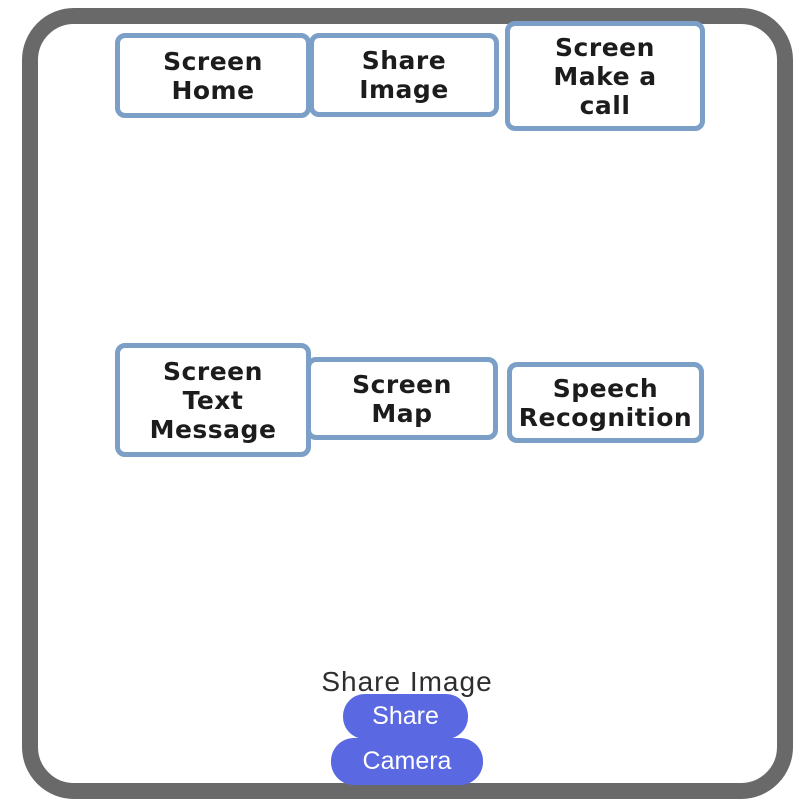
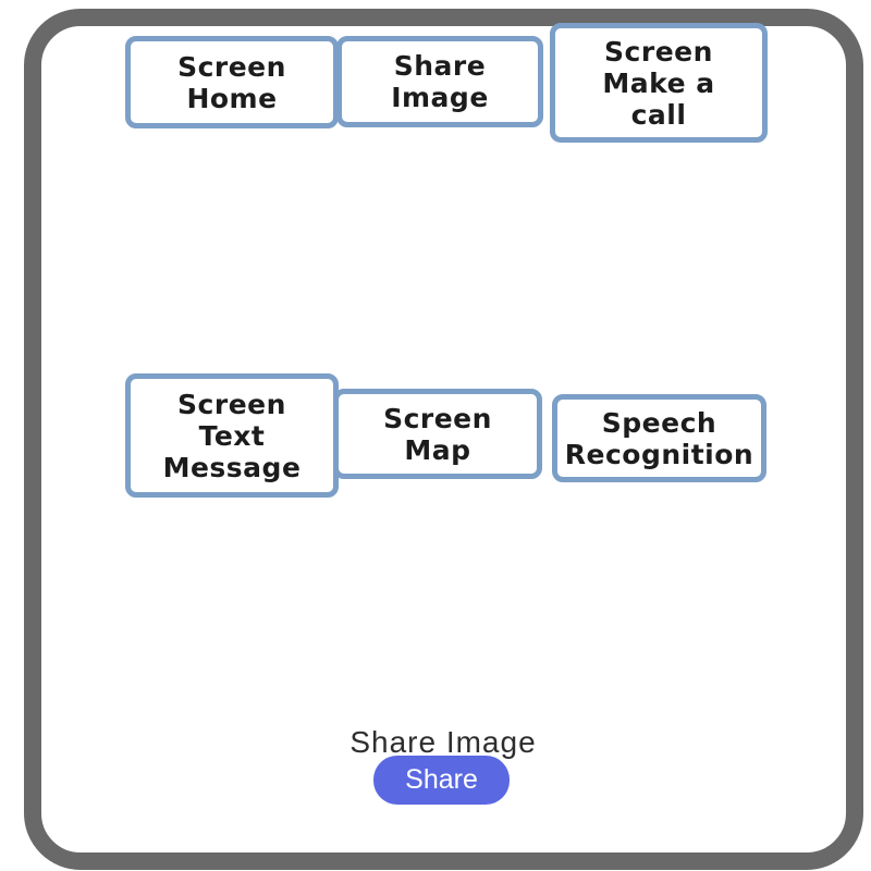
  Screen
  Home
  Share
  Image
  Screen
  Make a
  call
  Screen
  Text
  Message
  Screen
  Map
  Speech
  Recognition
  Share Image
  Share
- Camera
